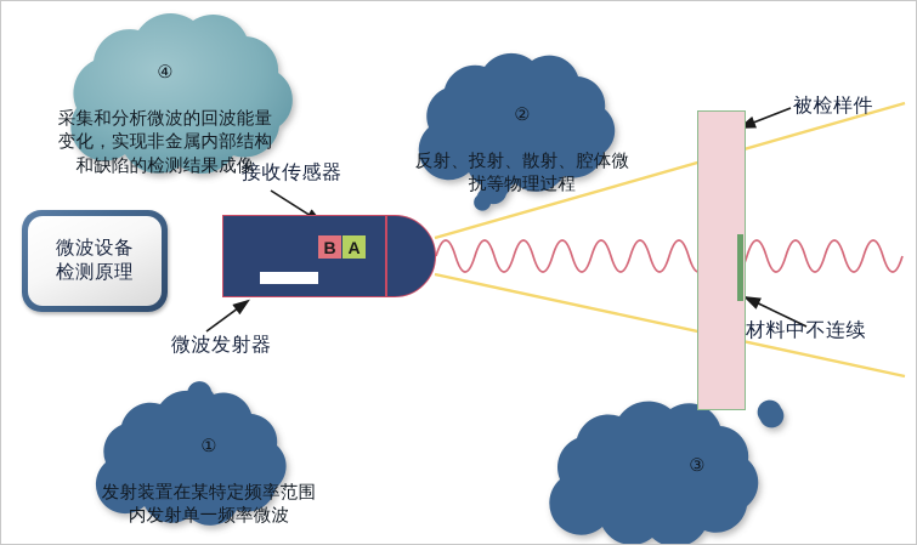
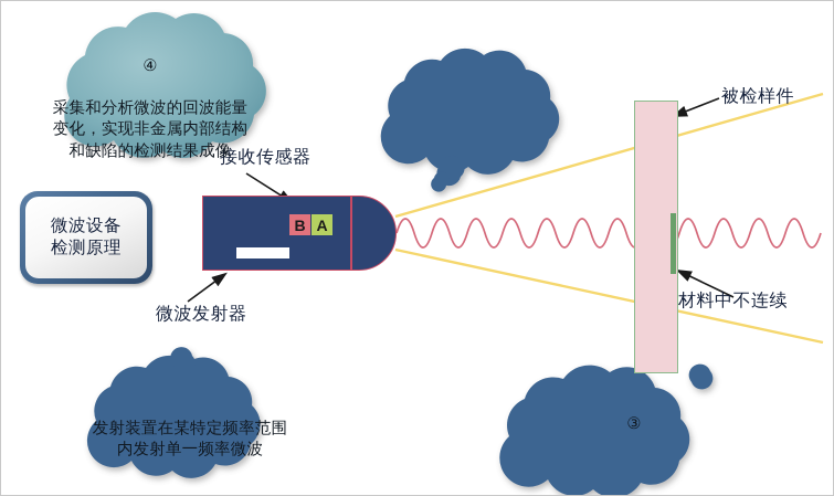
  微波设备
  检测原理
  B
  A
  接收传感器
  微波发射器
  被检样件
  材料中不连续
  ④
  采集和分析微波的回波能量
  变化，实现非金属内部结构
  和缺陷的检测结果成像
- ②
- 反射、投射、散射、腔体微
- 扰等物理过程
- ①
  发射装置在某特定频率范围
  内发射单一频率微波
  ③
